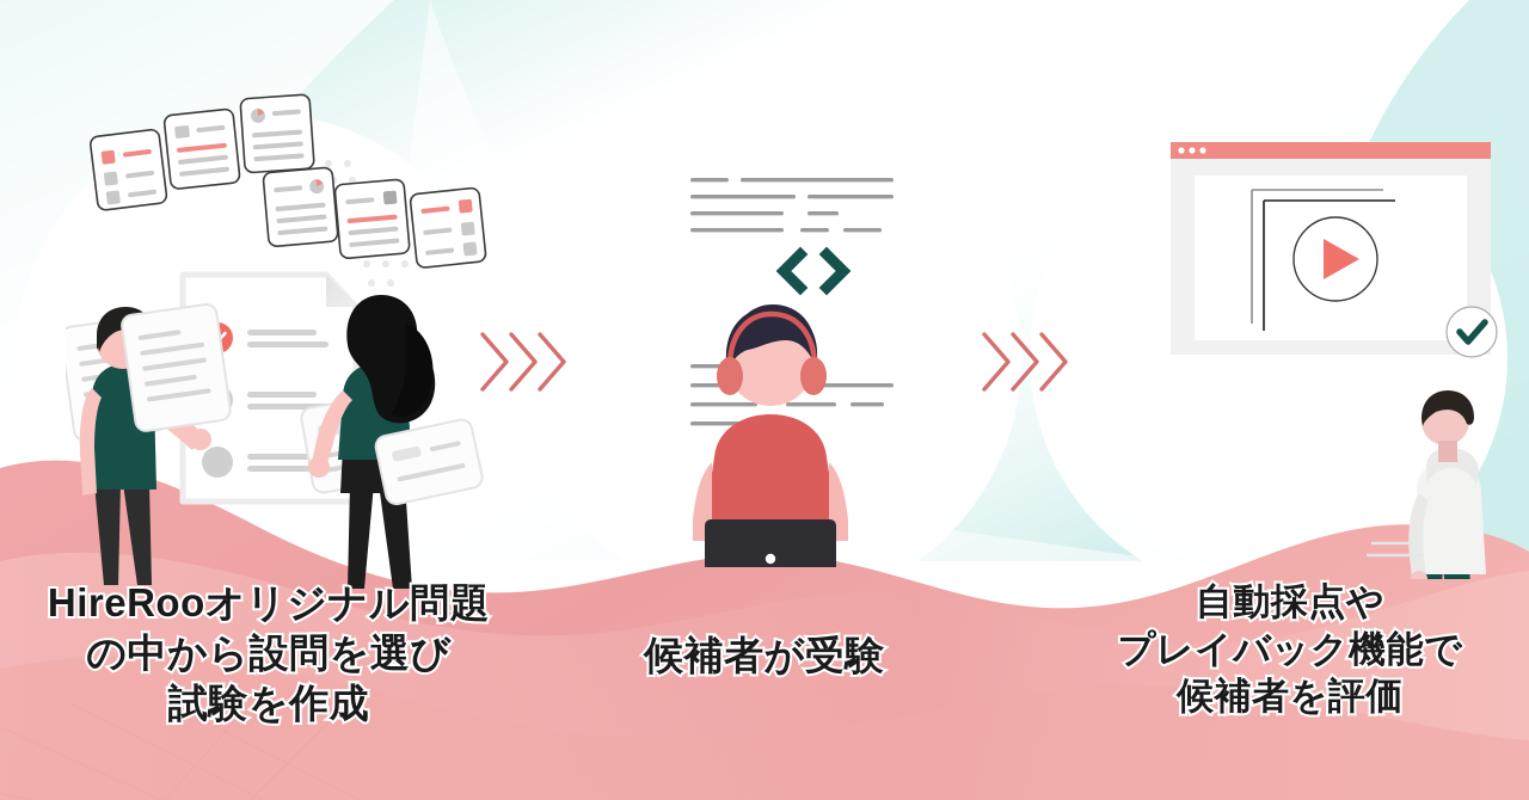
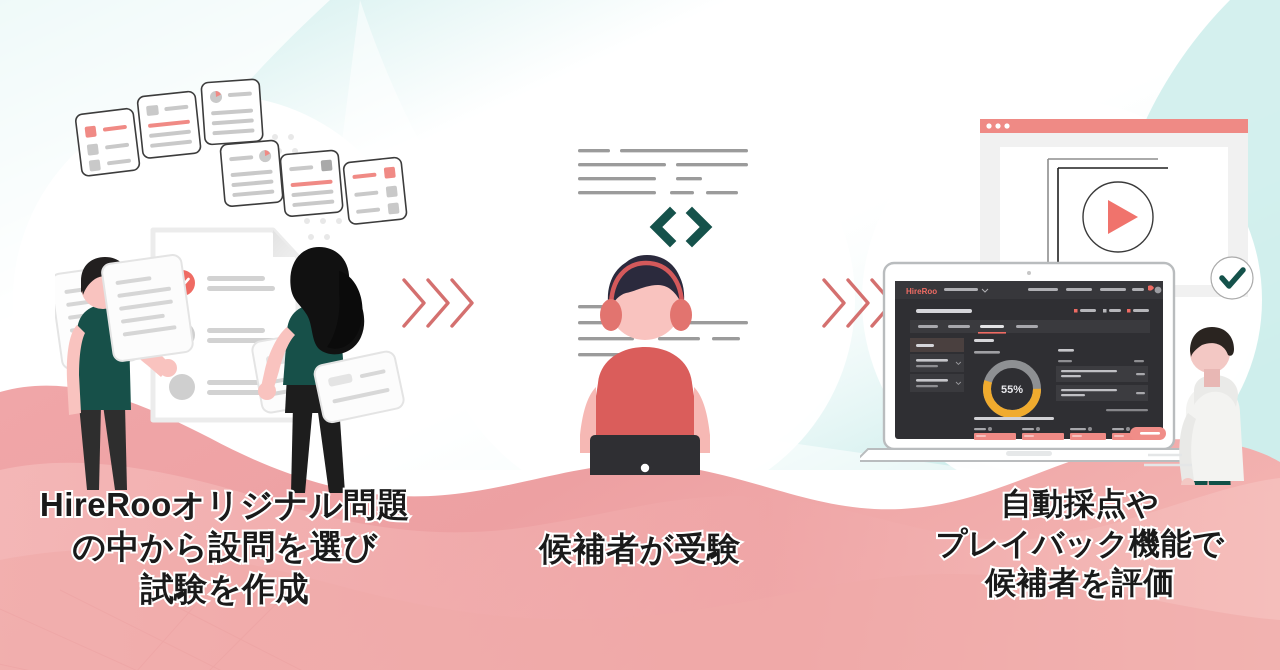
+ HireRoo
+ 55%
  HireRooオリジナル問題
  の中から設問を選び
  試験を作成
  候補者が受験
  自動採点や
  プレイバック機能で
  候補者を評価
